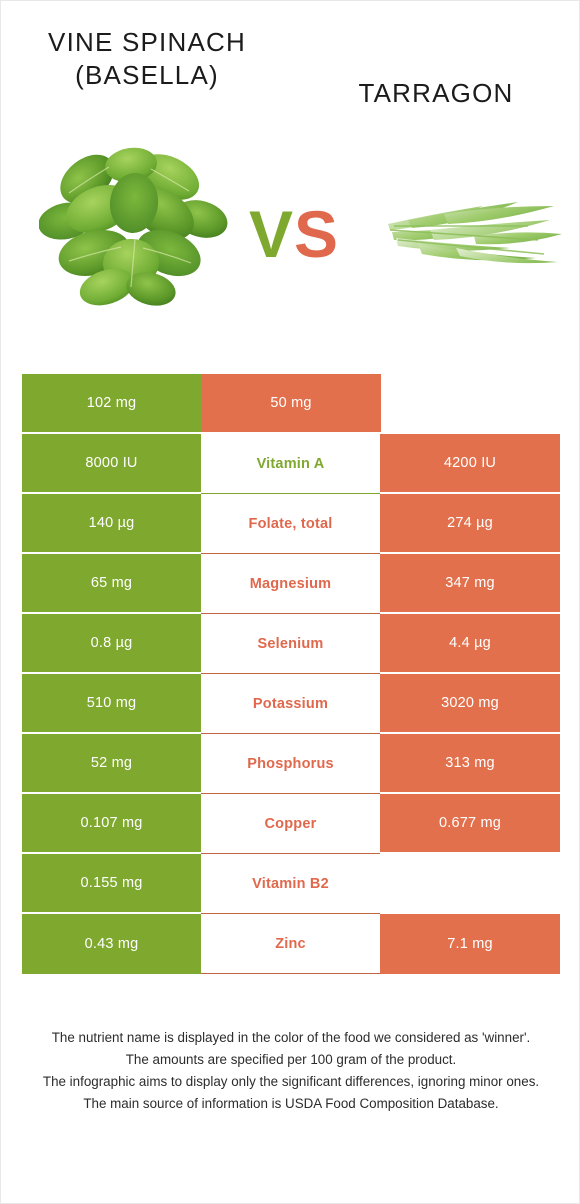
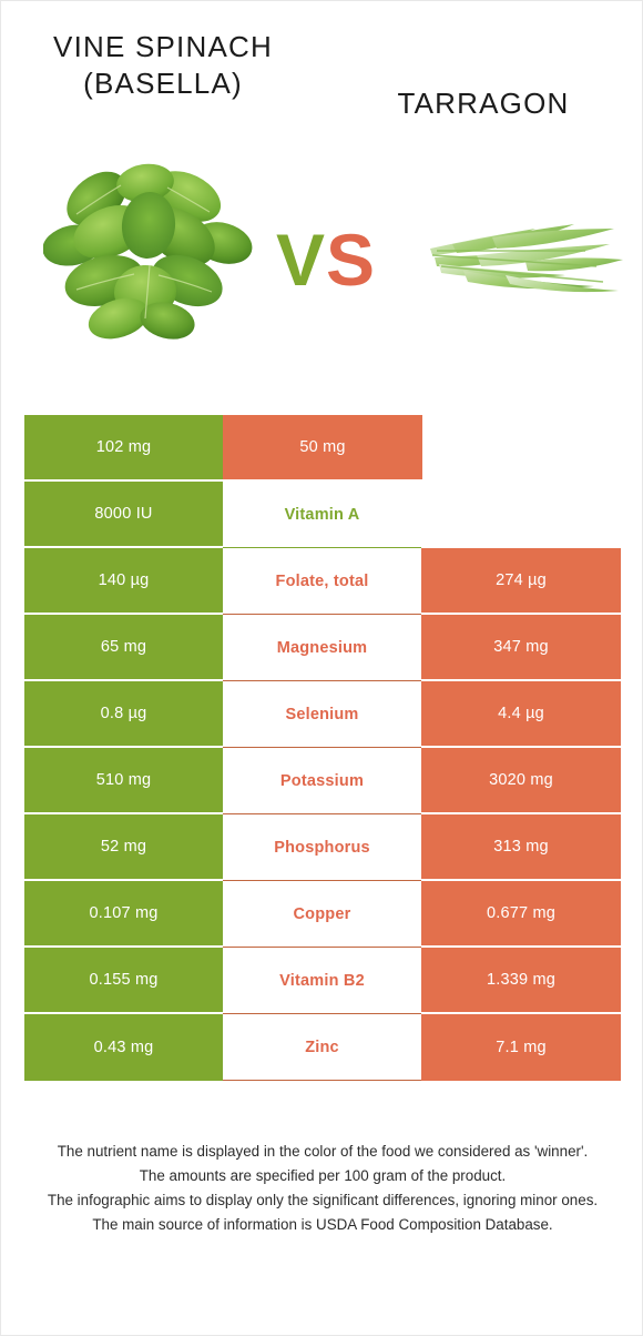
  VINE SPINACH (BASELLA)
  TARRAGON
  VS
  102 mg
  50 mg
  8000 IU
  Vitamin A
- 4200 IU
  140 µg
  Folate, total
  274 µg
  65 mg
  Magnesium
  347 mg
  0.8 µg
  Selenium
  4.4 µg
  510 mg
  Potassium
  3020 mg
  52 mg
  Phosphorus
  313 mg
  0.107 mg
  Copper
  0.677 mg
  0.155 mg
  Vitamin B2
+ 1.339 mg
  0.43 mg
  Zinc
  7.1 mg
  The nutrient name is displayed in the color of the food we considered as 'winner'.
  The amounts are specified per 100 gram of the product.
  The infographic aims to display only the significant differences, ignoring minor ones.
  The main source of information is USDA Food Composition Database.
